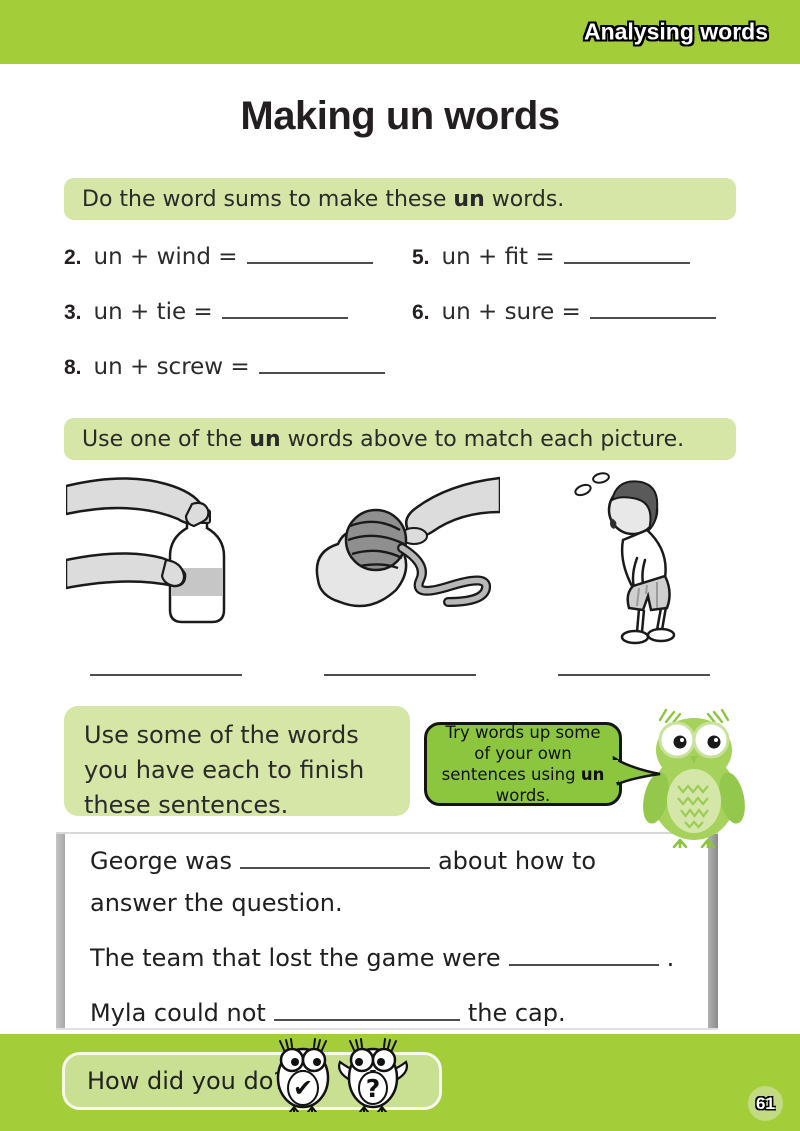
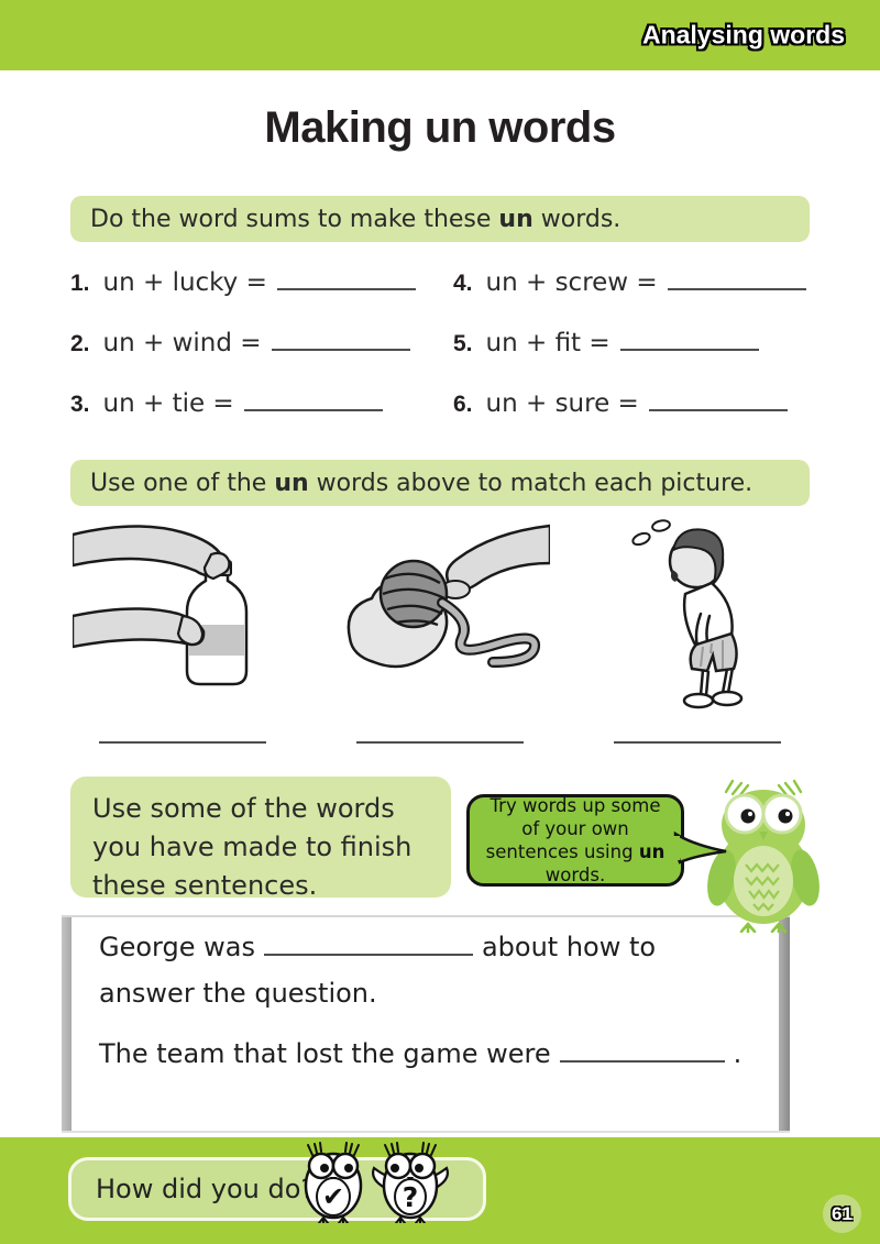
  Analysing words
  Making un words
  Do the word sums to make these un words.
+ 1. un + lucky =
  2. un + wind =
  3. un + tie =
- 8. un + screw =
+ 4. un + screw =
  5. un + fit =
  6. un + sure =
  Use one of the un words above to match each picture.
- Use some of the words you have each to finish these sentences.
+ Use some of the words you have made to finish these sentences.
  Try words up some of your own sentences using un words.
  George was about how to answer the question.
  The team that lost the game were .
- Myla could not the cap.
  How did you do
  ✔
  ?
  61
